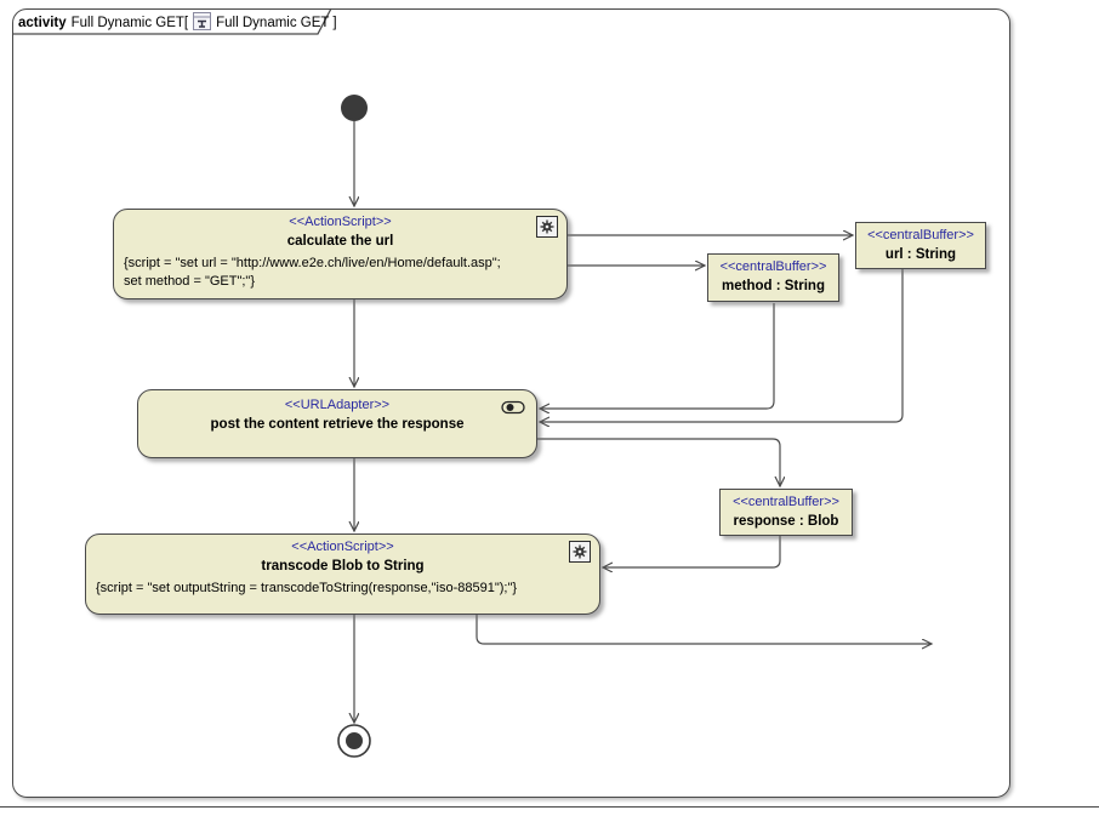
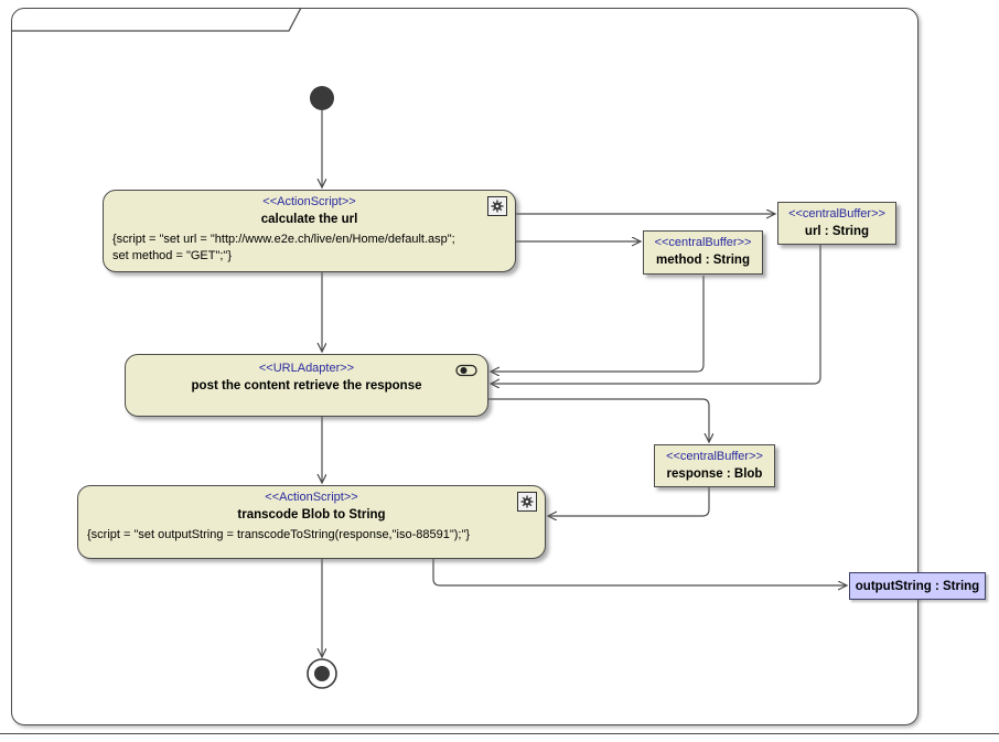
- activity
- Full Dynamic GET[
- Full Dynamic GET ]
  <<ActionScript>>
  calculate the url
  {script = "set url = "http://www.e2e.ch/live/en/Home/default.asp";
  set method = "GET";"}
  <<centralBuffer>>
  url : String
  <<centralBuffer>>
  method : String
  <<URLAdapter>>
  post the content retrieve the response
  <<centralBuffer>>
  response : Blob
  <<ActionScript>>
  transcode Blob to String
  {script = "set outputString = transcodeToString(response,"iso-88591");"}
+ outputString : String
